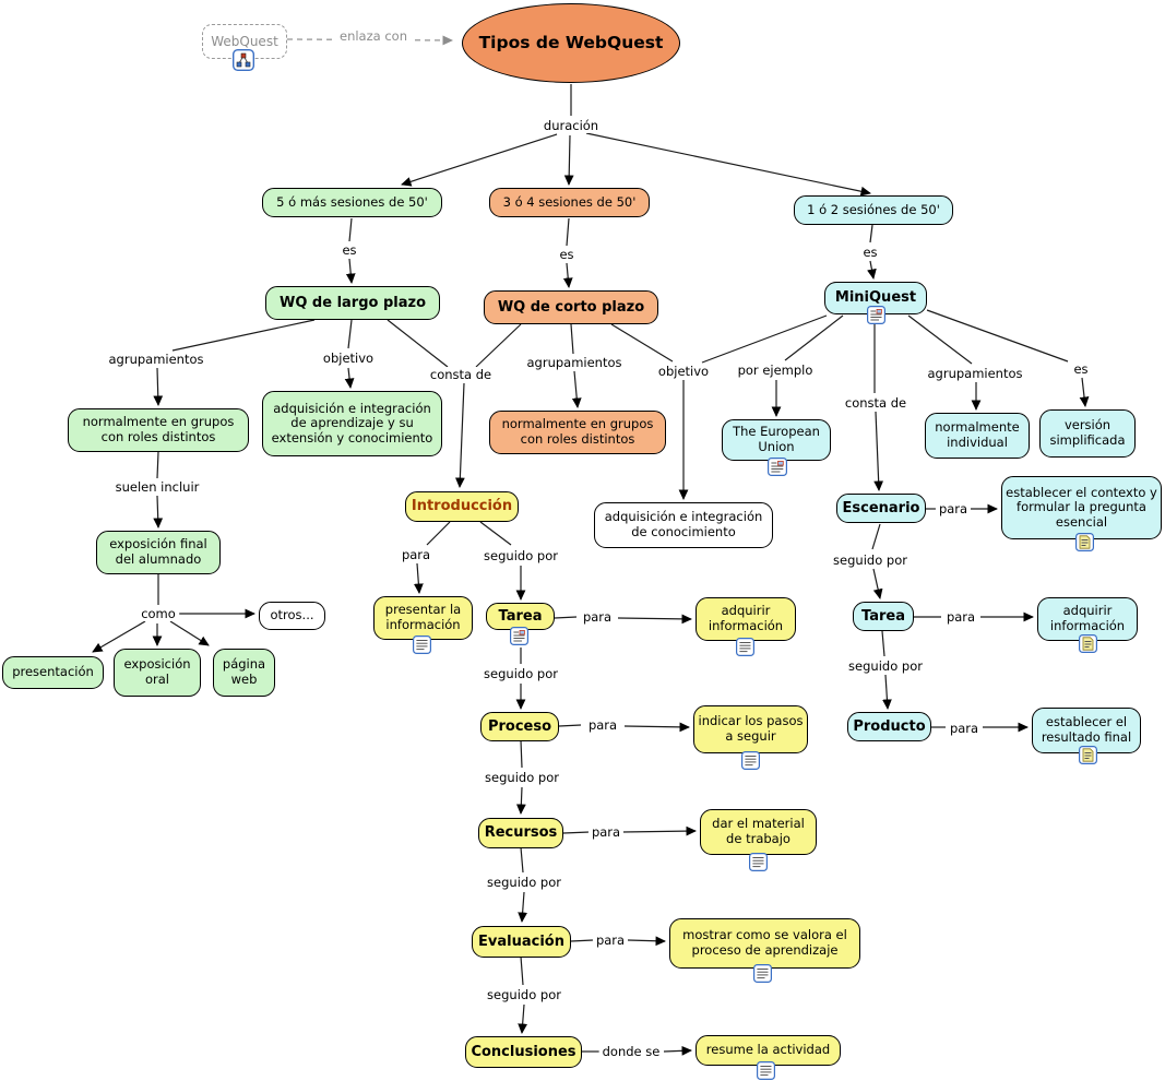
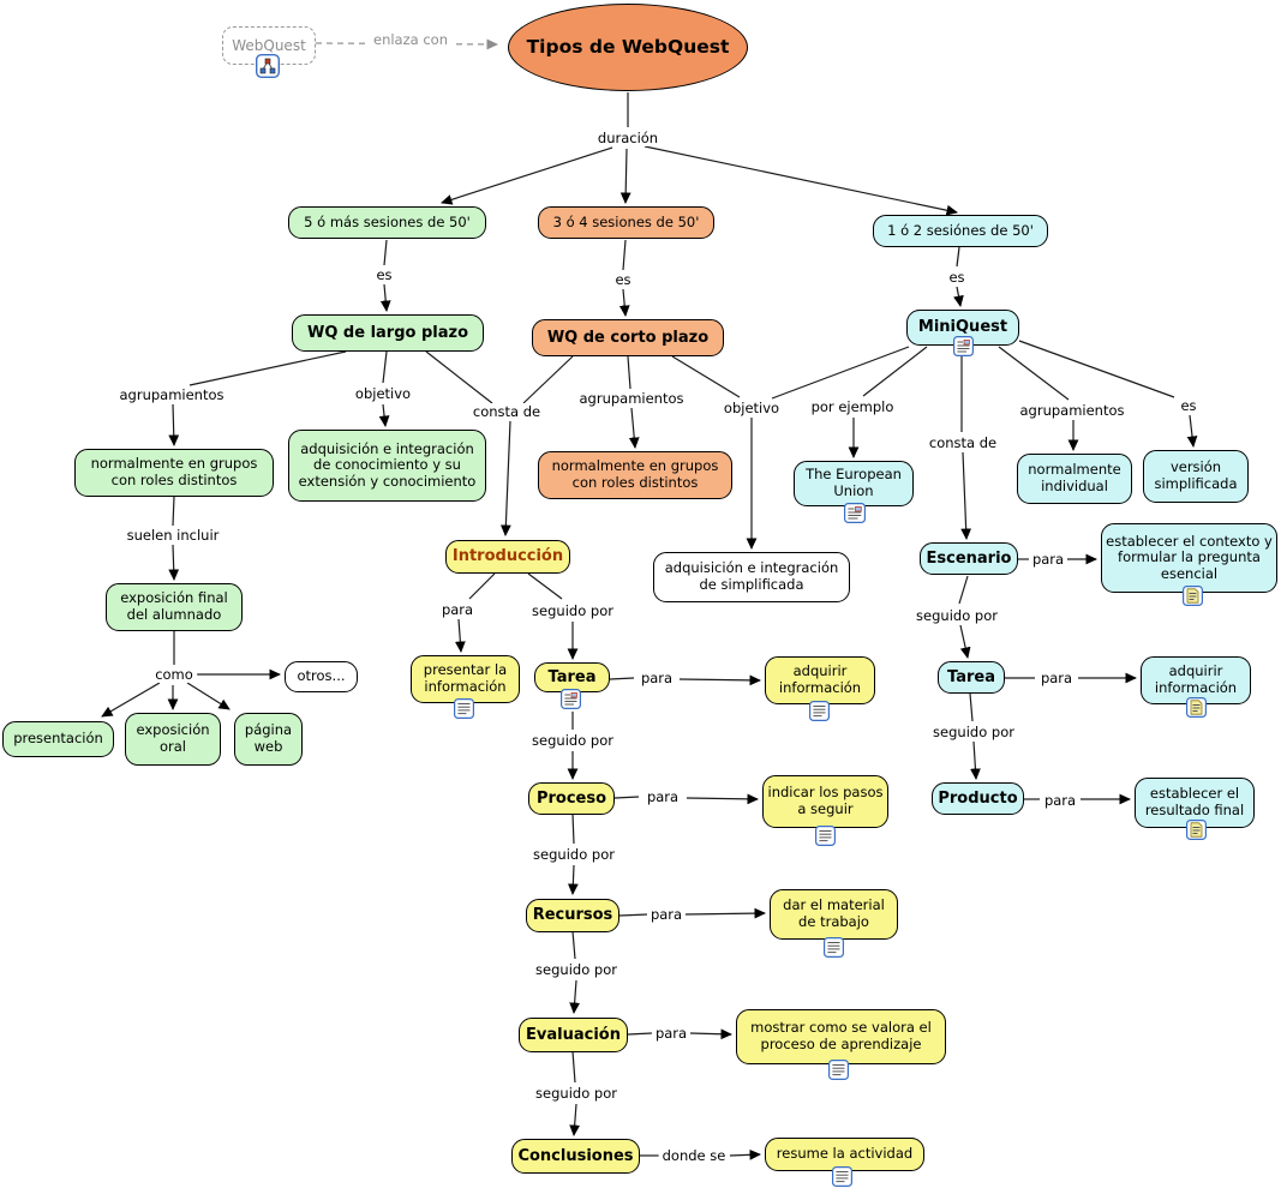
  WebQuest
  Tipos de WebQuest
  5 ó más sesiones de 50'
  3 ó 4 sesiones de 50'
  1 ó 2 sesiónes de 50'
  WQ de largo plazo
  WQ de corto plazo
  MiniQuest
  normalmente en grupos con roles distintos
- adquisición e integración de aprendizaje y su extensión y conocimiento
+ adquisición e integración de conocimiento y su extensión y conocimiento
  exposición final del alumnado
  presentación
  exposición oral
  página web
  otros...
  normalmente en grupos con roles distintos
- adquisición e integración de conocimiento
+ adquisición e integración de simplificada
  The European Union
  Introducción
  presentar la información
  Tarea
  adquirir información
  Proceso
  indicar los pasos a seguir
  Recursos
  dar el material de trabajo
  Evaluación
  mostrar como se valora el proceso de aprendizaje
  Conclusiones
  resume la actividad
  Escenario
  establecer el contexto y formular la pregunta esencial
  Tarea
  adquirir información
  Producto
  establecer el resultado final
  normalmente individual
  versión simplificada
  enlaza con
  duración
  es
  es
  es
  agrupamientos
  objetivo
  consta de
  agrupamientos
  objetivo
  por ejemplo
  consta de
  agrupamientos
  es
  suelen incluir
  como
  para
  seguido por
  para
  seguido por
  para
  seguido por
  para
  seguido por
  para
  seguido por
  donde se
  para
  seguido por
  para
  seguido por
  para
